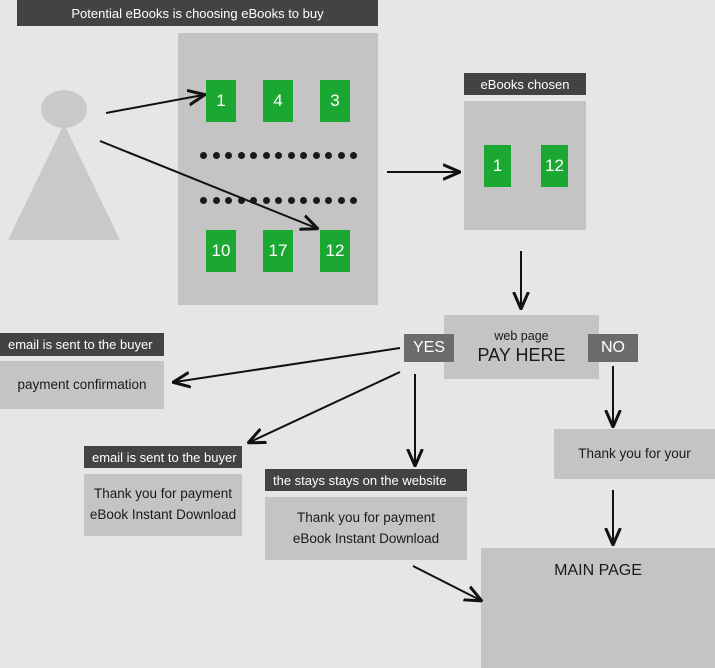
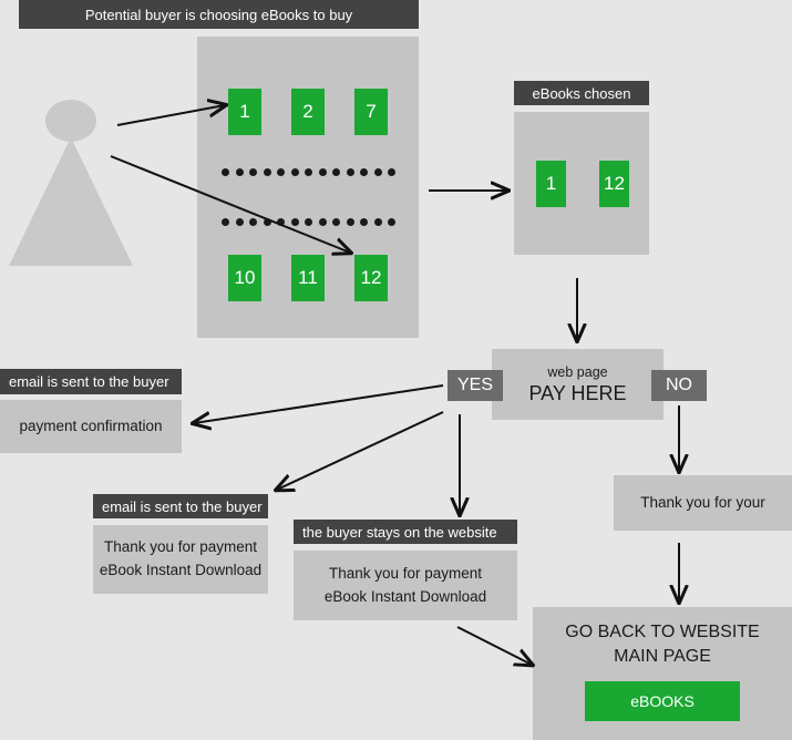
- Potential eBooks is choosing eBooks to buy
+ Potential buyer is choosing eBooks to buy
  1
- 4
+ 2
- 3
+ 7
  10
- 17
+ 11
  12
  eBooks chosen
  1
  12
  web page
  PAY HERE
  YES
  NO
  email is sent to the buyer
  payment confirmation
  email is sent to the buyer
  Thank you for payment
  eBook Instant Download
- the stays stays on the website
+ the buyer stays on the website
  Thank you for payment
  eBook Instant Download
  Thank you for your
+ GO BACK TO WEBSITE
  MAIN PAGE
+ eBOOKS
